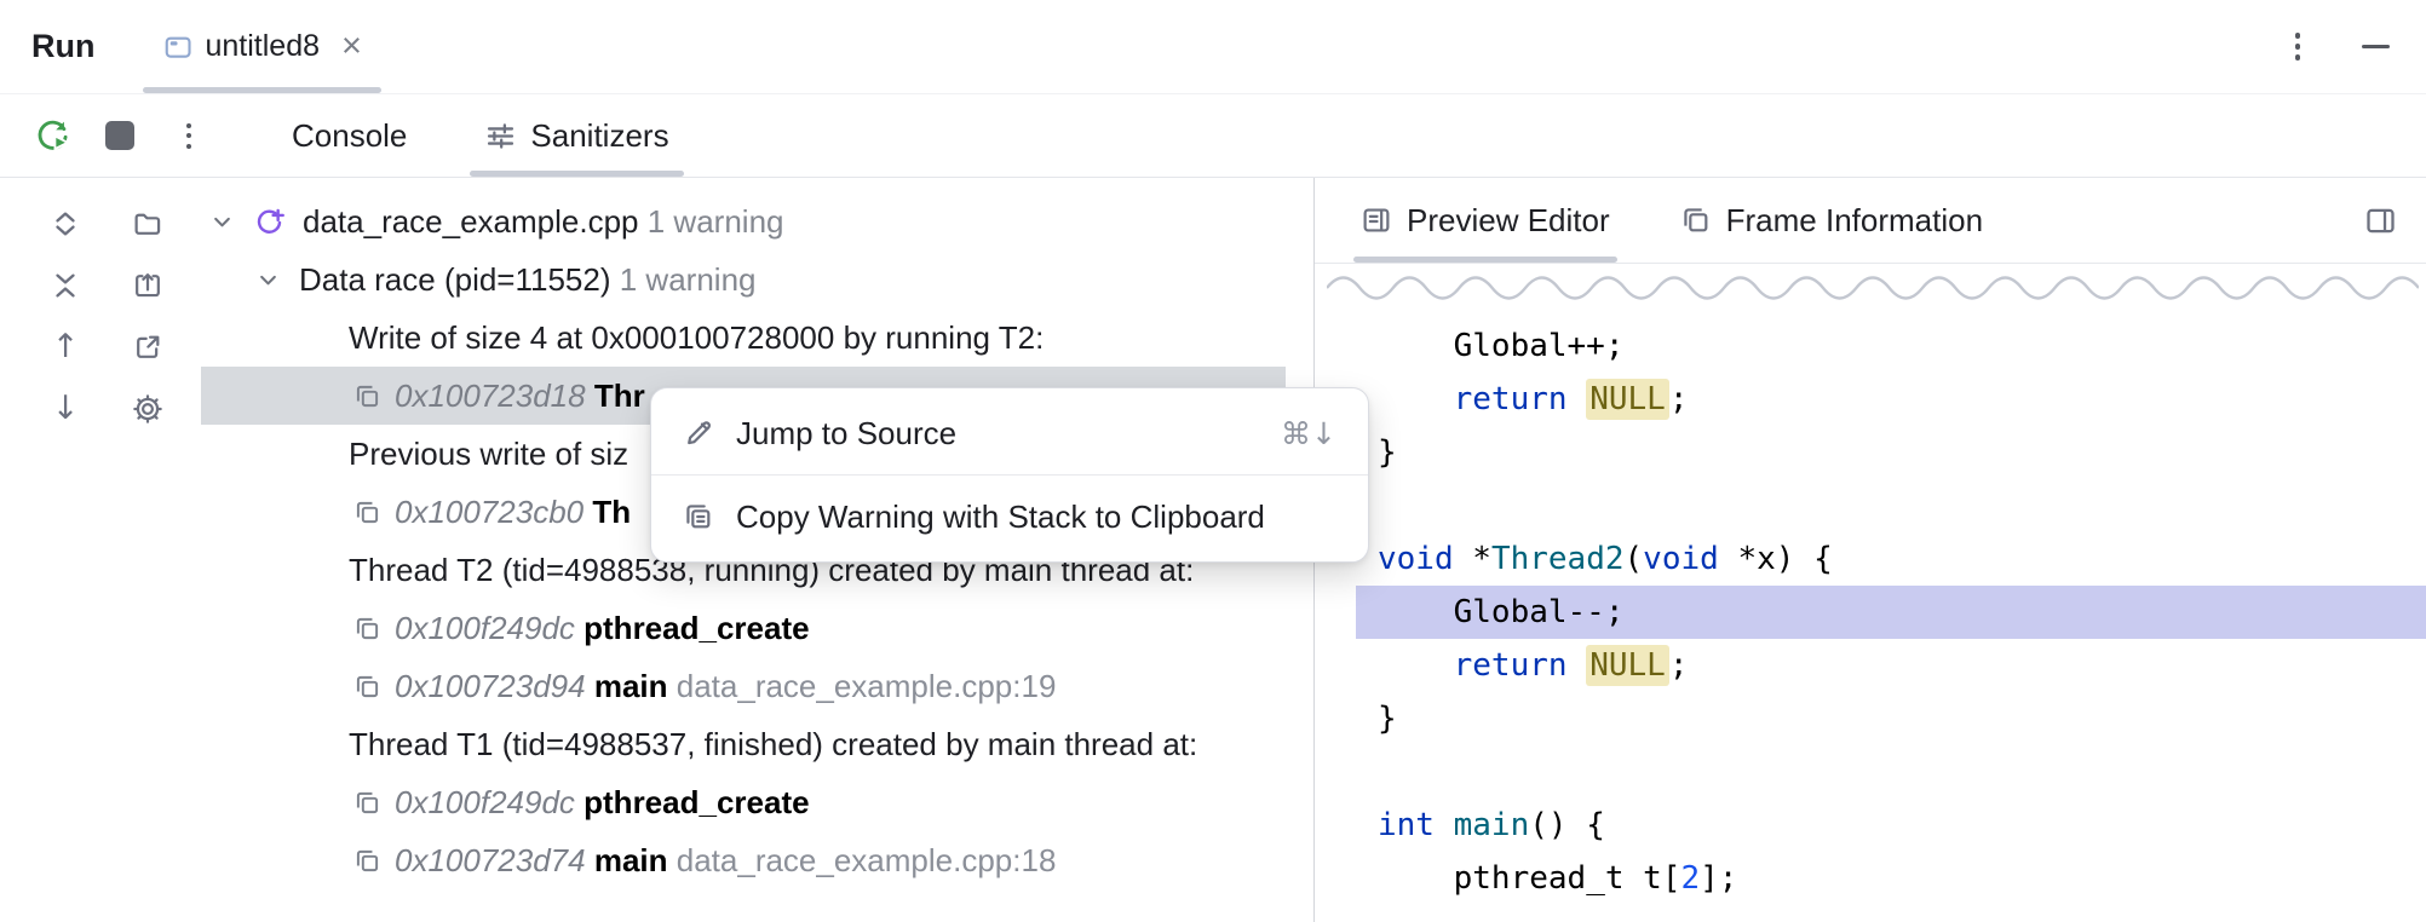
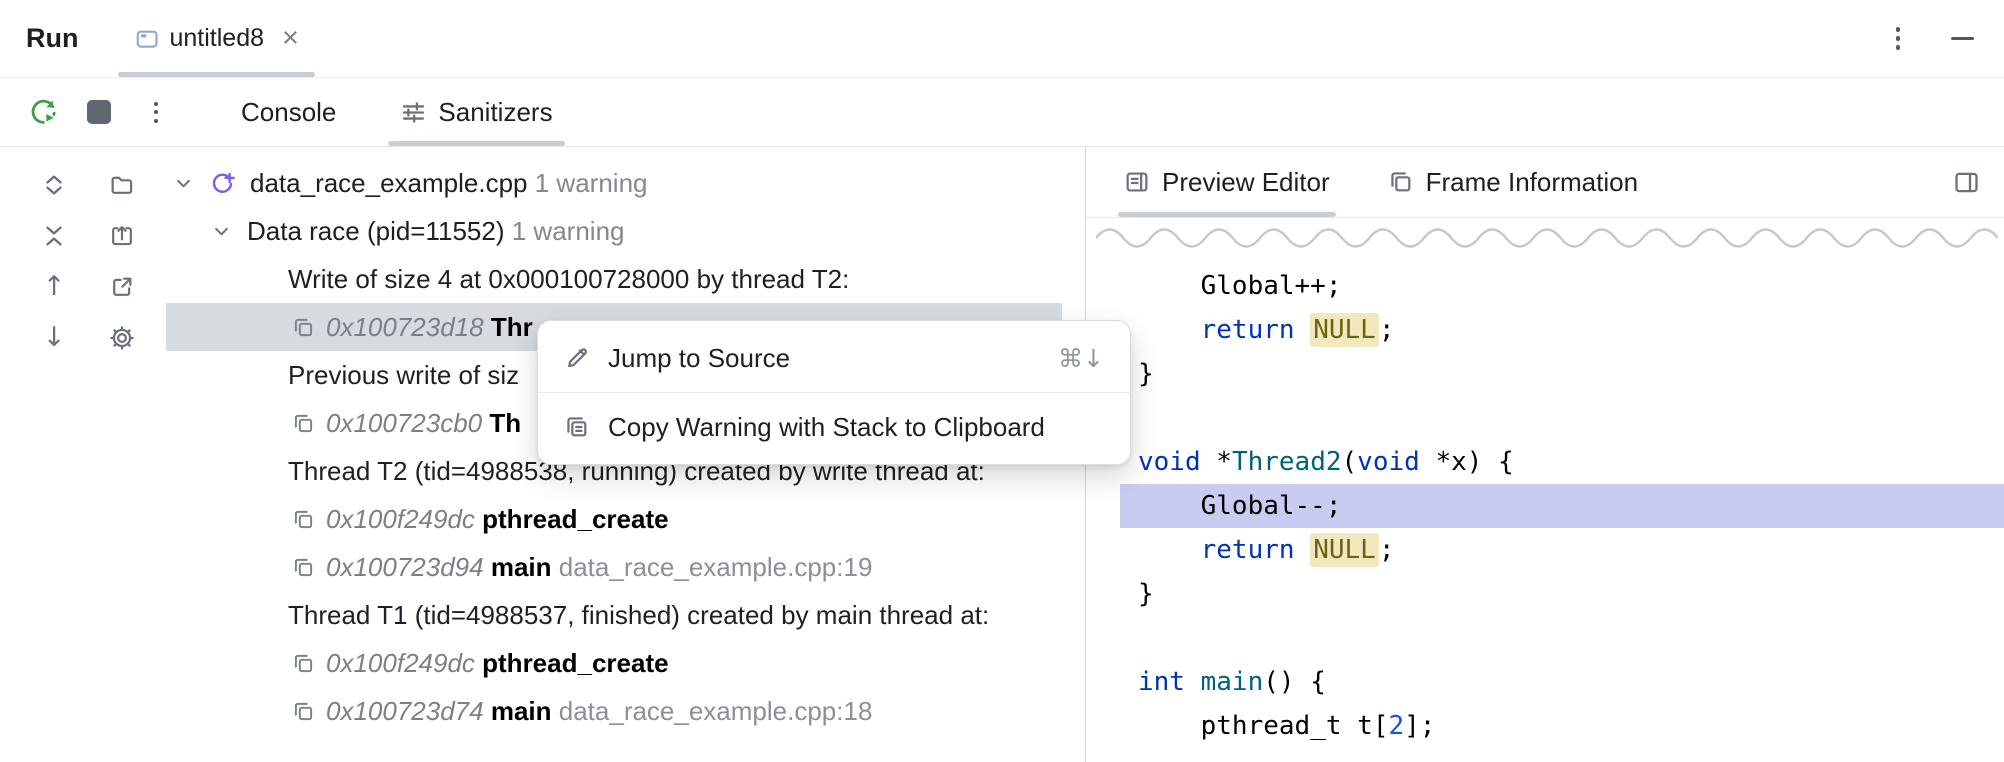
  Run
  untitled8
  ×
  Console
  Sanitizers
  ↑
  ↓
  data_race_example.cpp
  1 warning
  Data race (pid=11552)
  1 warning
- Write of size 4 at 0x000100728000 by running T2:
+ Write of size 4 at 0x000100728000 by thread T2:
  0x100723d18
  Thr
  Previous write of siz
  0x100723cb0
  Th
- Thread T2 (tid=4988538, running) created by main thread at:
+ Thread T2 (tid=4988538, running) created by write thread at:
  0x100f249dc
  pthread_create
  0x100723d94
  main
  data_race_example.cpp:19
  Thread T1 (tid=4988537, finished) created by main thread at:
  0x100f249dc
  pthread_create
  0x100723d74
  main
  data_race_example.cpp:18
  Preview Editor
  Frame Information
  Global++;
  return NULL;
  }
  void *Thread2(void *x) {
  Global--;
  return NULL;
  }
  int main() {
  pthread_t t[2];
  Jump to Source
  ⌘↓
  Copy Warning with Stack to Clipboard
